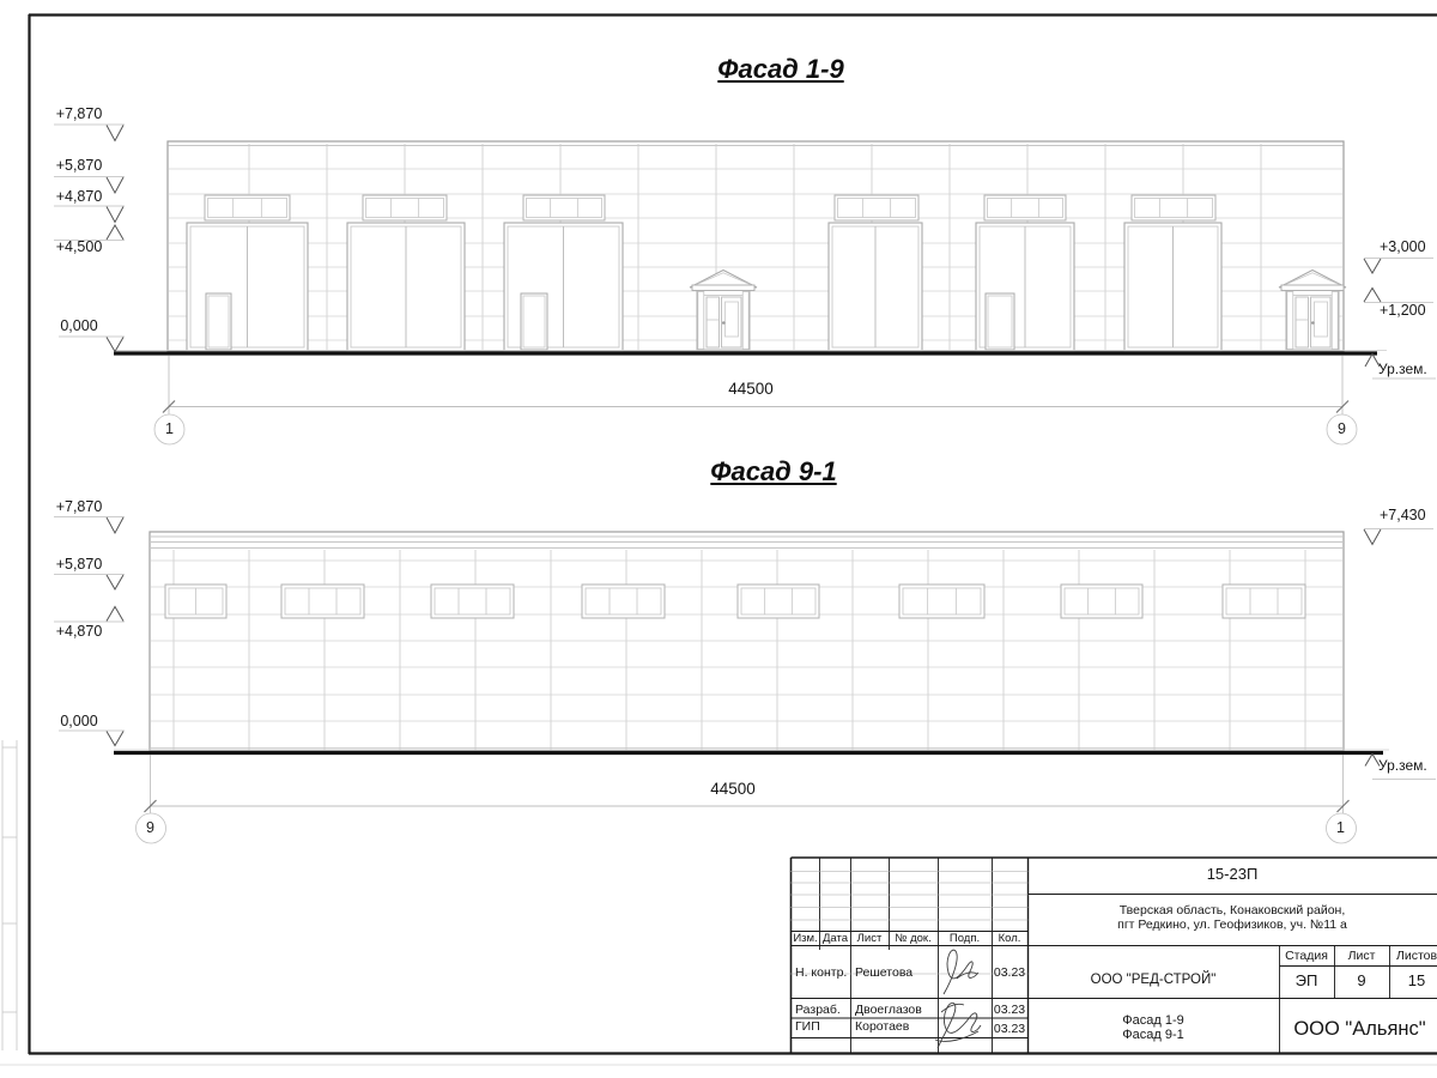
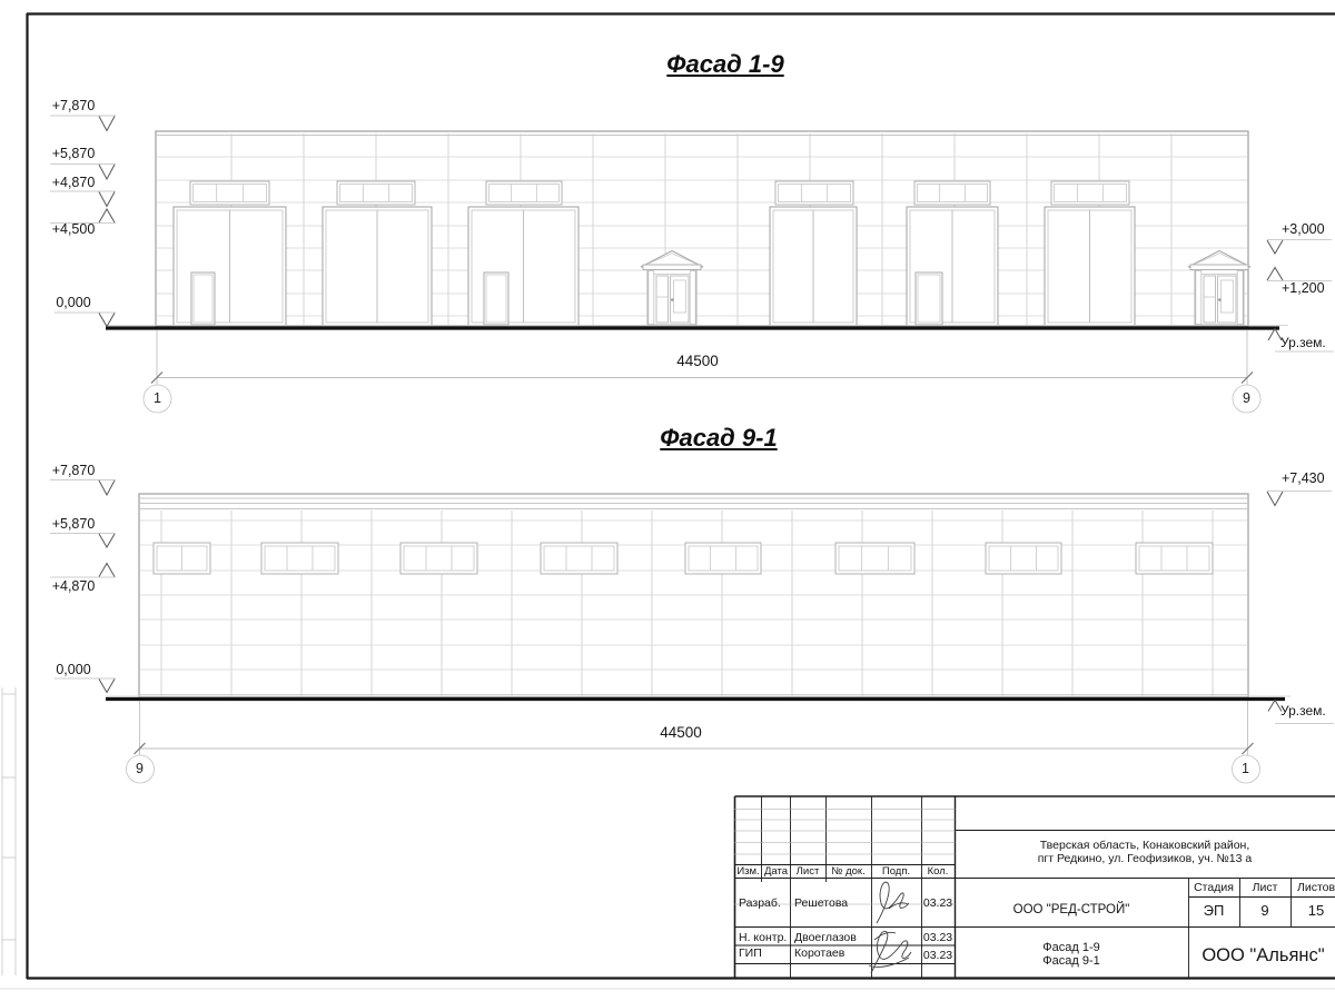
  Фасад 1-9
  Фасад 9-1
  +7,870
  +5,870
  +4,870
  +4,500
  0,000
  +3,000
  +1,200
  Ур.зем.
  44500
  1
  9
  +7,870
  +5,870
  +4,870
  0,000
  +7,430
  Ур.зем.
  44500
  9
  1
- 15-23П
  Тверская область, Конаковский район,
- пгт Редкино, ул. Геофизиков, уч. №11 а
+ пгт Редкино, ул. Геофизиков, уч. №13 а
  Изм.
  Дата
  Лист
  № док.
  Подп.
  Кол.
  Стадия
  Лист
  Листов
  ЭП
  9
  15
  ООО "РЕД-СТРОЙ"
  Фасад 1-9
  Фасад 9-1
  ООО "Альянс"
- Н. контр.
+ Разраб.
  Решетова
  03.23
- Разраб.
+ Н. контр.
  Двоеглазов
  03.23
  ГИП
  Коротаев
  03.23
